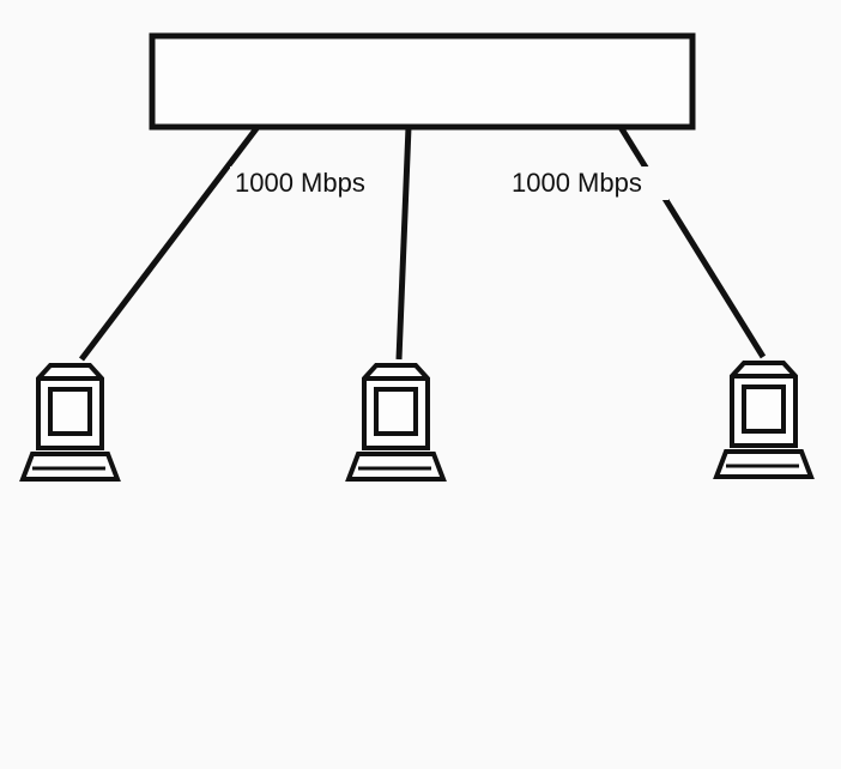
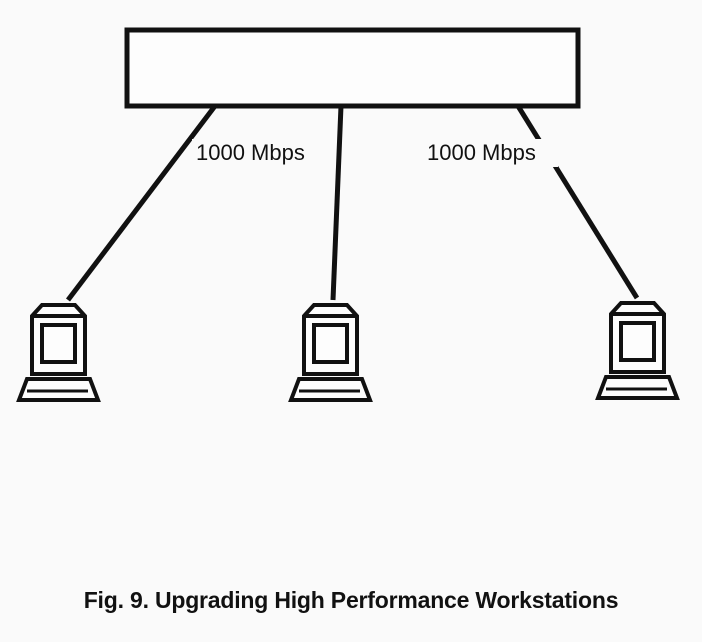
  1000 Mbps
  1000 Mbps
+ Fig. 9. Upgrading High Performance Workstations
